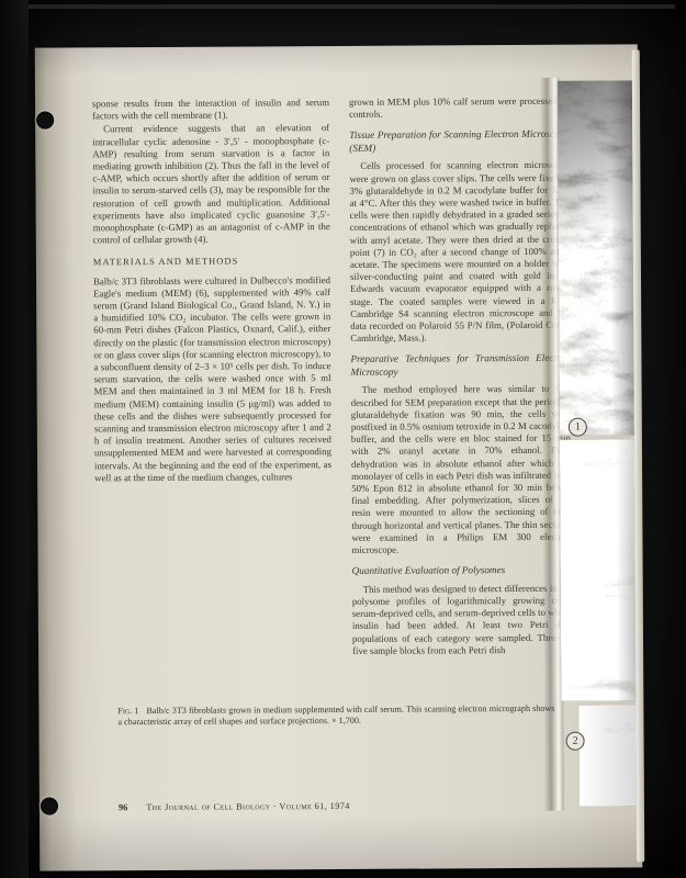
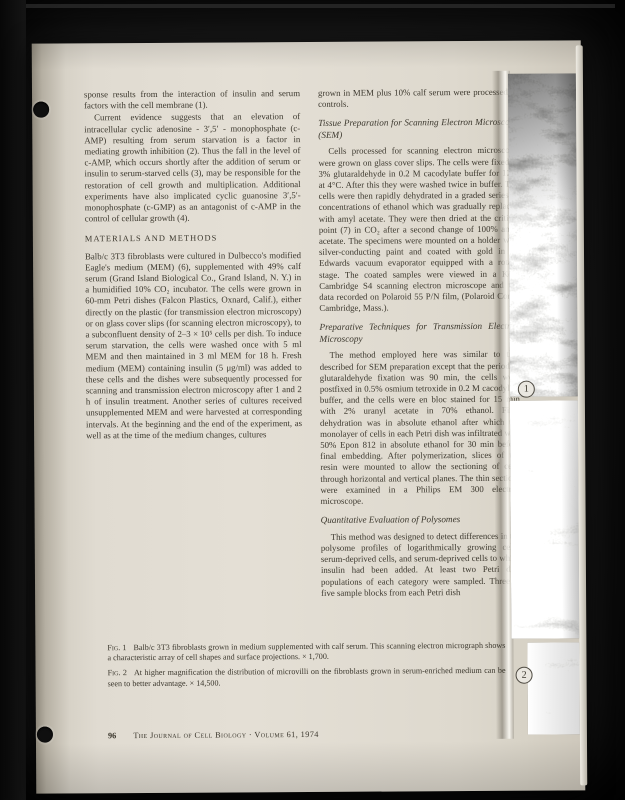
  sponse results from the interaction of insulin and serum factors with the cell membrane (1).
  Current evidence suggests that an elevation of intracellular cyclic adenosine - 3′,5′ - monophosphate (c-AMP) resulting from serum starvation is a factor in mediating growth inhibition (2). Thus the fall in the level of c-AMP, which occurs shortly after the addition of serum or insulin to serum-starved cells (3), may be responsible for the restoration of cell growth and multiplication. Additional experiments have also implicated cyclic guanosine 3′,5′-monophosphate (c-GMP) as an antagonist of c-AMP in the control of cellular growth (4).
  MATERIALS AND METHODS
  Balb/c 3T3 fibroblasts were cultured in Dulbecco's modified Eagle's medium (MEM) (6), supplemented with 49% calf serum (Grand Island Biological Co., Grand Island, N. Y.) in a humidified 10% CO₂ incubator. The cells were grown in 60-mm Petri dishes (Falcon Plastics, Oxnard, Calif.), either directly on the plastic (for transmission electron microscopy) or on glass cover slips (for scanning electron microscopy), to a subconfluent density of 2–3 × 10⁵ cells per dish. To induce serum starvation, the cells were washed once with 5 ml MEM and then maintained in 3 ml MEM for 18 h. Fresh medium (MEM) containing insulin (5 μg/ml) was added to these cells and the dishes were subsequently processed for scanning and transmission electron microscopy after 1 and 2 h of insulin treatment. Another series of cultures received unsupplemented MEM and were harvested at corresponding intervals. At the beginning and the end of the experiment, as well as at the time of the medium changes, cultures
  grown in MEM plus 10% calf serum were proce controls.
  Tissue Preparation for Scanning Electron Micr (SEM)
  Cells processed for scanning electron mic were grown on glass cover slips. The cells were 3% glutaraldehyde in 0.2 M cacodylate buffer f at 4°C. After this they were washed twice in buf cells were then rapidly dehydrated in a graded s concentrations of ethanol which was gradually r with amyl acetate. They were then dried at the point (7) in CO₂ after a second change of 100 acetate. The specimens were mounted on a hold silver-conducting paint and coated with gold Edwards vacuum evaporator equipped with a stage. The coated samples were viewed in Cambridge S4 scanning electron microscope data recorded on Polaroid 55 P/N film, (Polaroi Cambridge, Mass.).
  Preparative Techniques for Transmission E Microscopy
  The method employed here was similar described for SEM preparation except that the p glutaraldehyde fixation was 90 min, the cell postfixed in 0.5% osmium tetroxide in 0.2 M cac buffer, and the cells were en bloc stained forin with 2% uranyl acetate in 70% ethanol. dehydration was in absolute ethanol after wh monolayer of cells in each Petri dish was infiltrat 50% Epon 812 in absolute ethanol for 30 min final embedding. After polymerization, slices resin were mounted to allow the sectioning through horizontal and vertical planes. The thin were examined in a Philips EM 300 microscope.
  Quantitative Evaluation of Polysomes
  This method was designed to detect difference polysome profiles of logarithmically growin serum-deprived cells, and serum-deprived cells t insulin had been added. At least two Pet populations of each category were sampled. T five sample blocks from each Petri dish
  1
  2
  Fig. 1 Balb/c 3T3 fibroblasts grown in medium supplemented with calf serum. This scanning electron micrograph shows a characteristic array of cell shapes and surface projections. × 1,700.
+ Fig. 2 At higher magnification the distribution of microvilli on the fibroblasts grown in serum-enriched medium can be seen to better advantage. × 14,500.
  96 The Journal of Cell Biology · Volume 61, 1974
